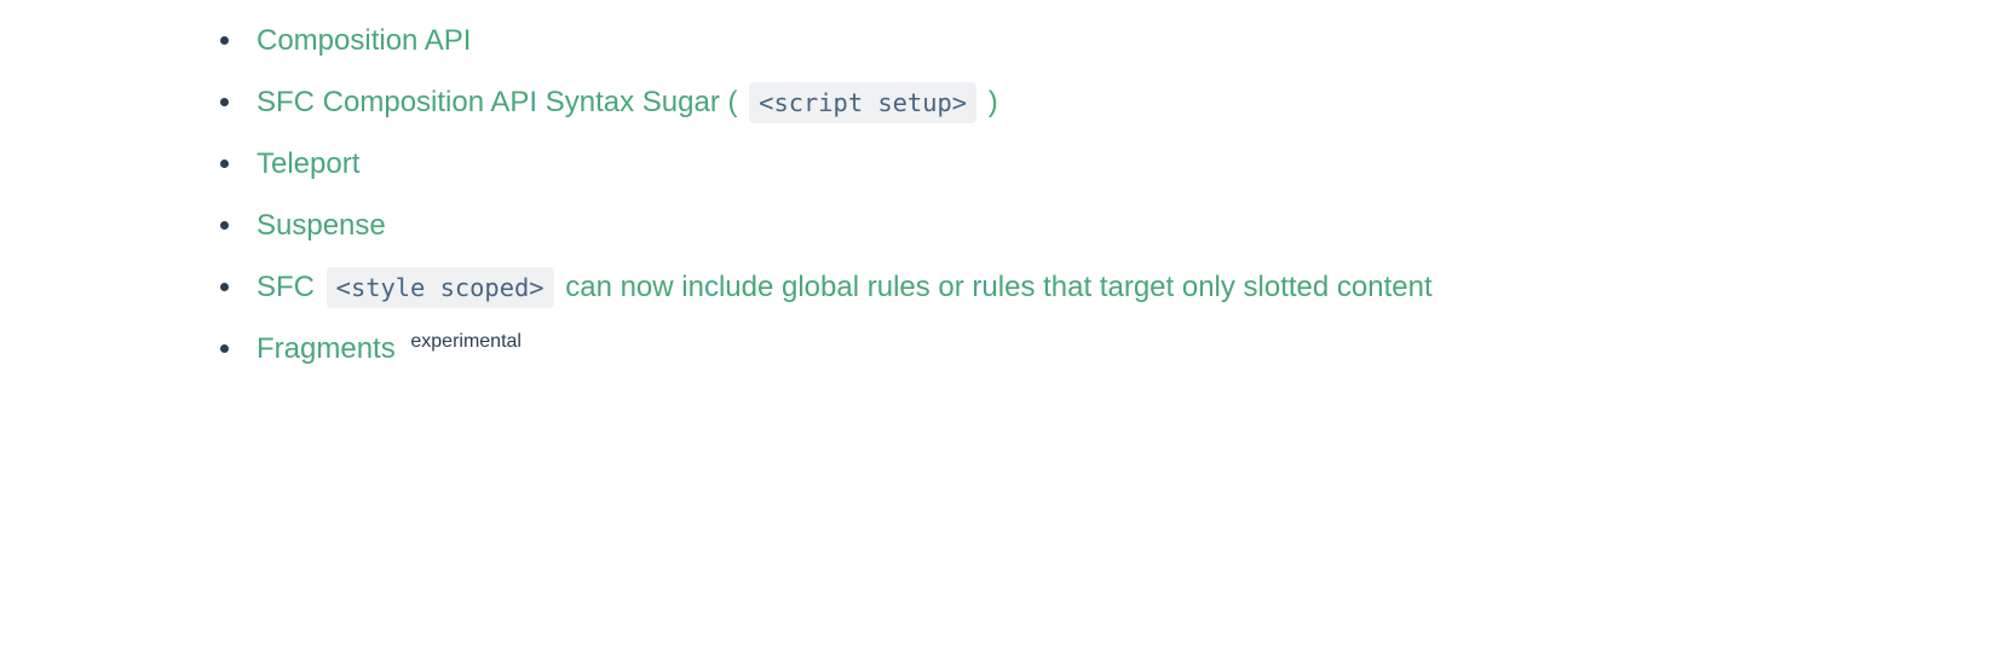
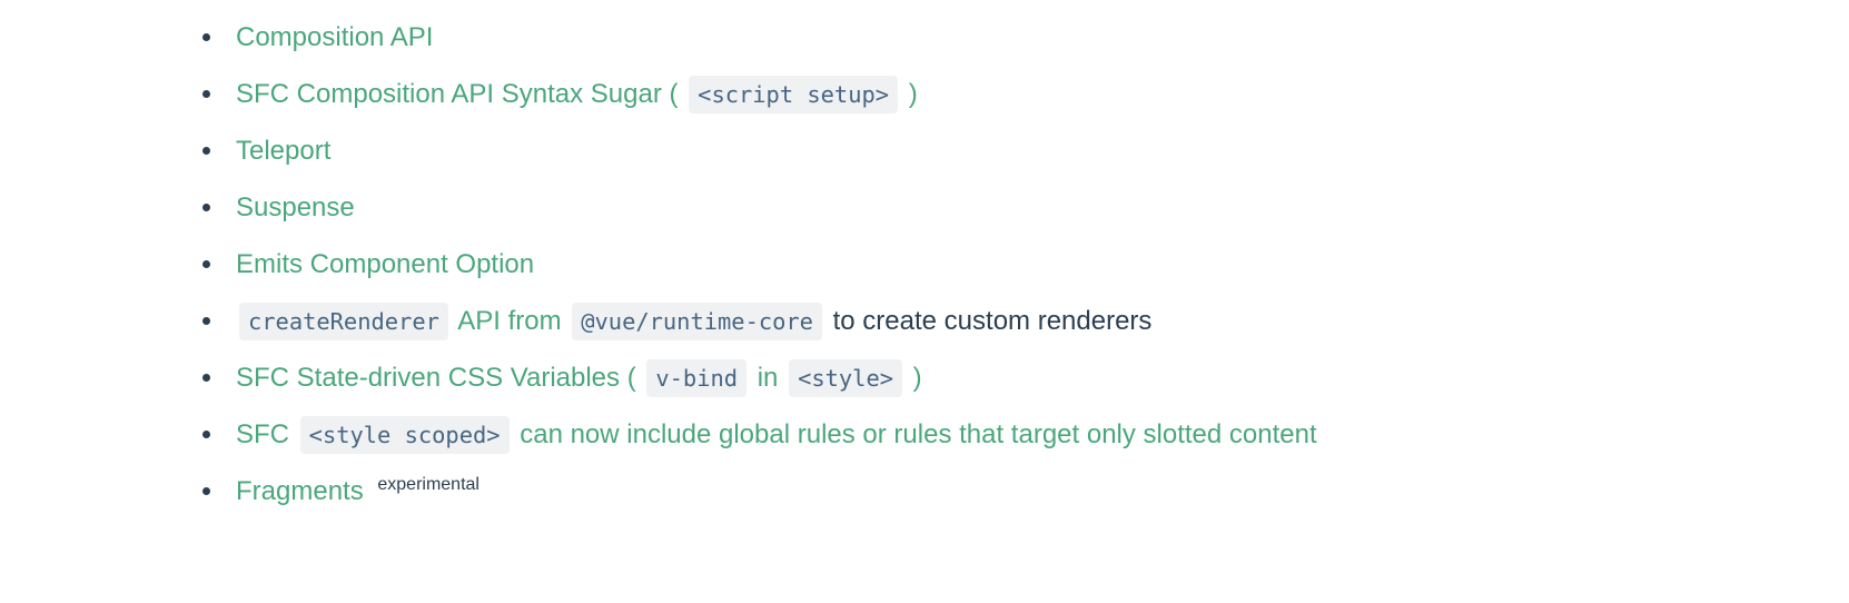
  Composition API
  SFC Composition API Syntax Sugar ( <script setup> )
  Teleport
  Suspense
+ Emits Component Option
+ createRenderer API from @vue/runtime-core to create custom renderers
+ SFC State-driven CSS Variables ( v-bind in <style> )
  SFC <style scoped> can now include global rules or rules that target only slotted content
  Fragments experimental
